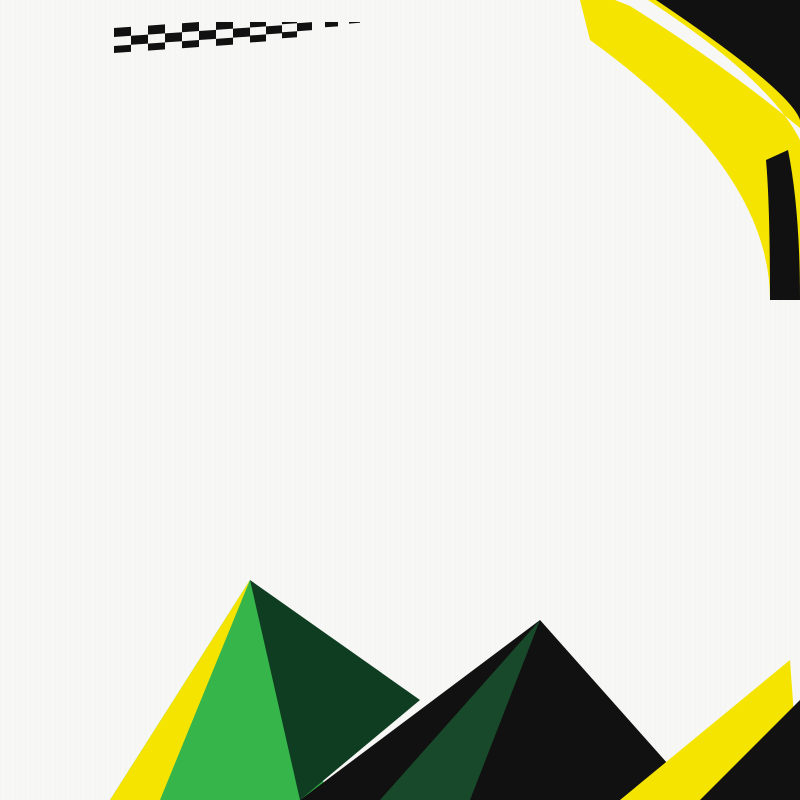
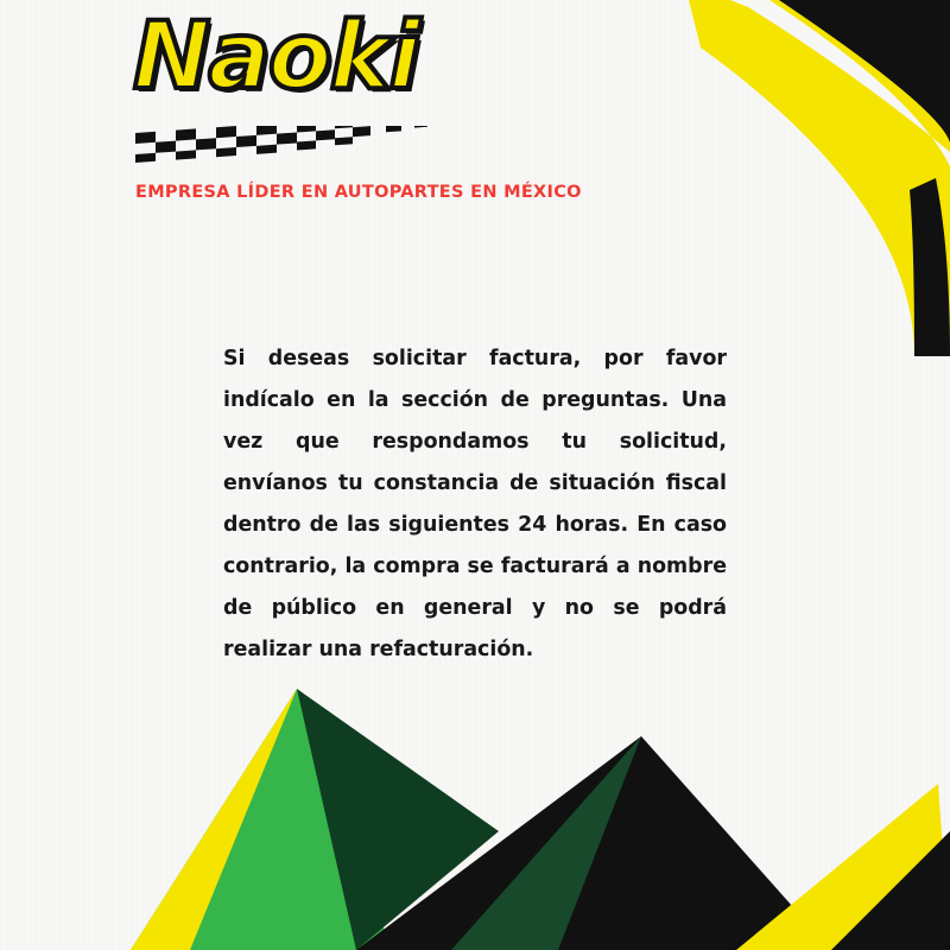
+ Naoki
+ EMPRESA LÍDER EN AUTOPARTES EN MÉXICO
+ Si deseas solicitar factura, por favor indícalo en la sección de preguntas. Una vez que respondamos tu solicitud, envíanos tu constancia de situación fiscal dentro de las siguientes 24 horas. En caso contrario, la compra se facturará a nombre de público en general y no se podrá realizar una refacturación.
